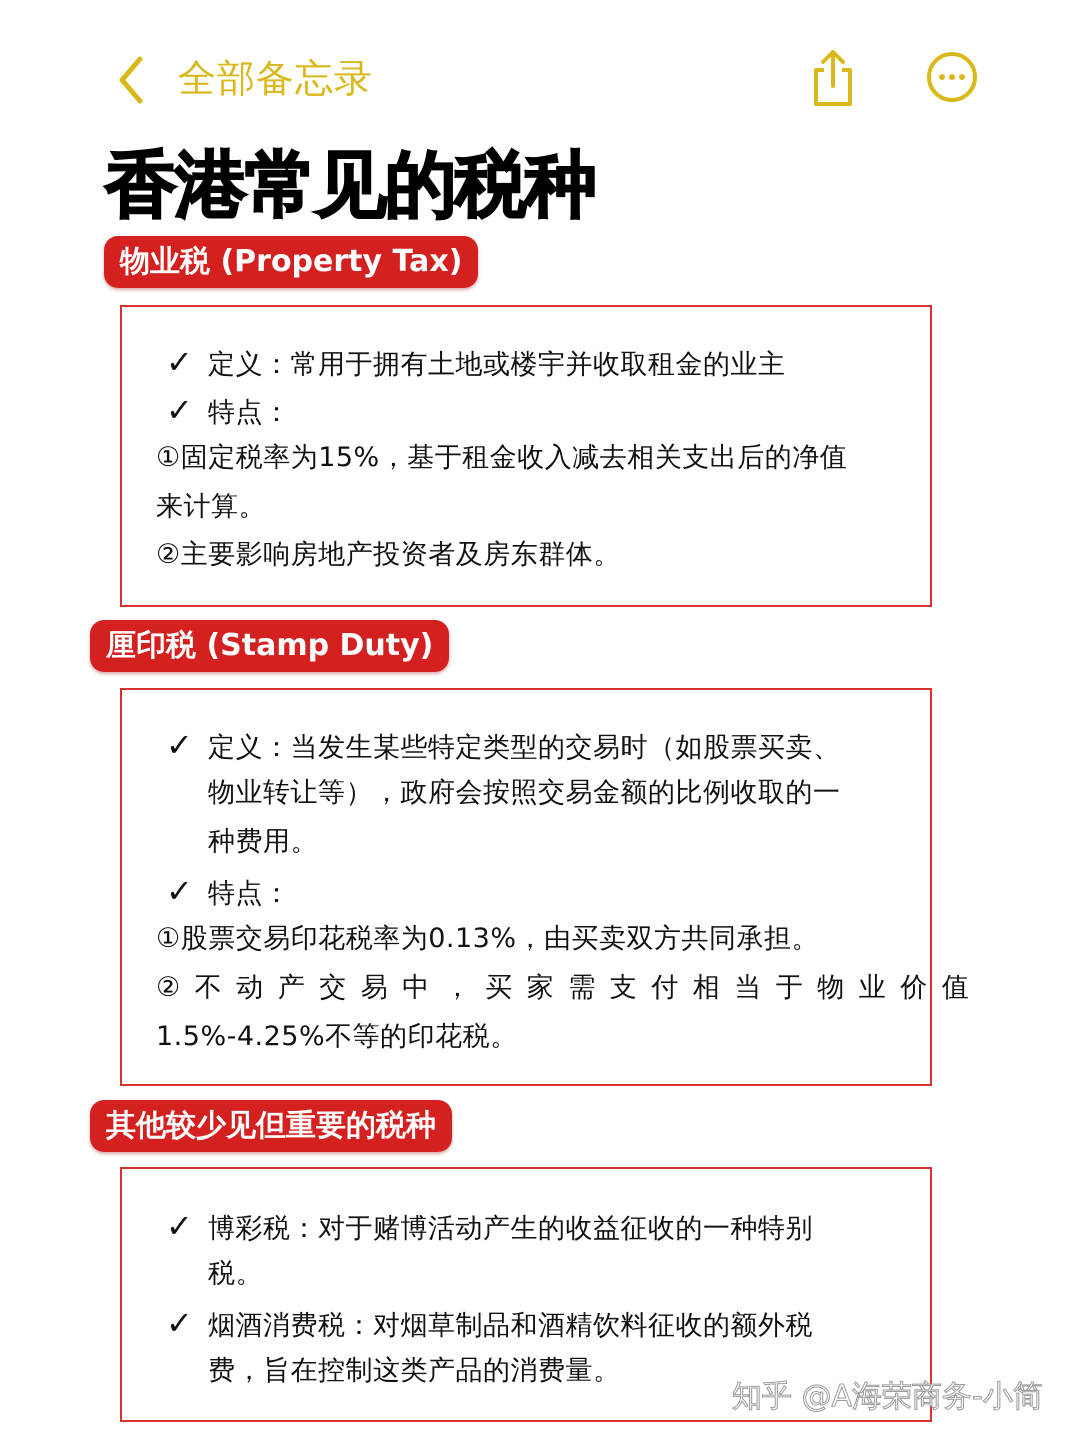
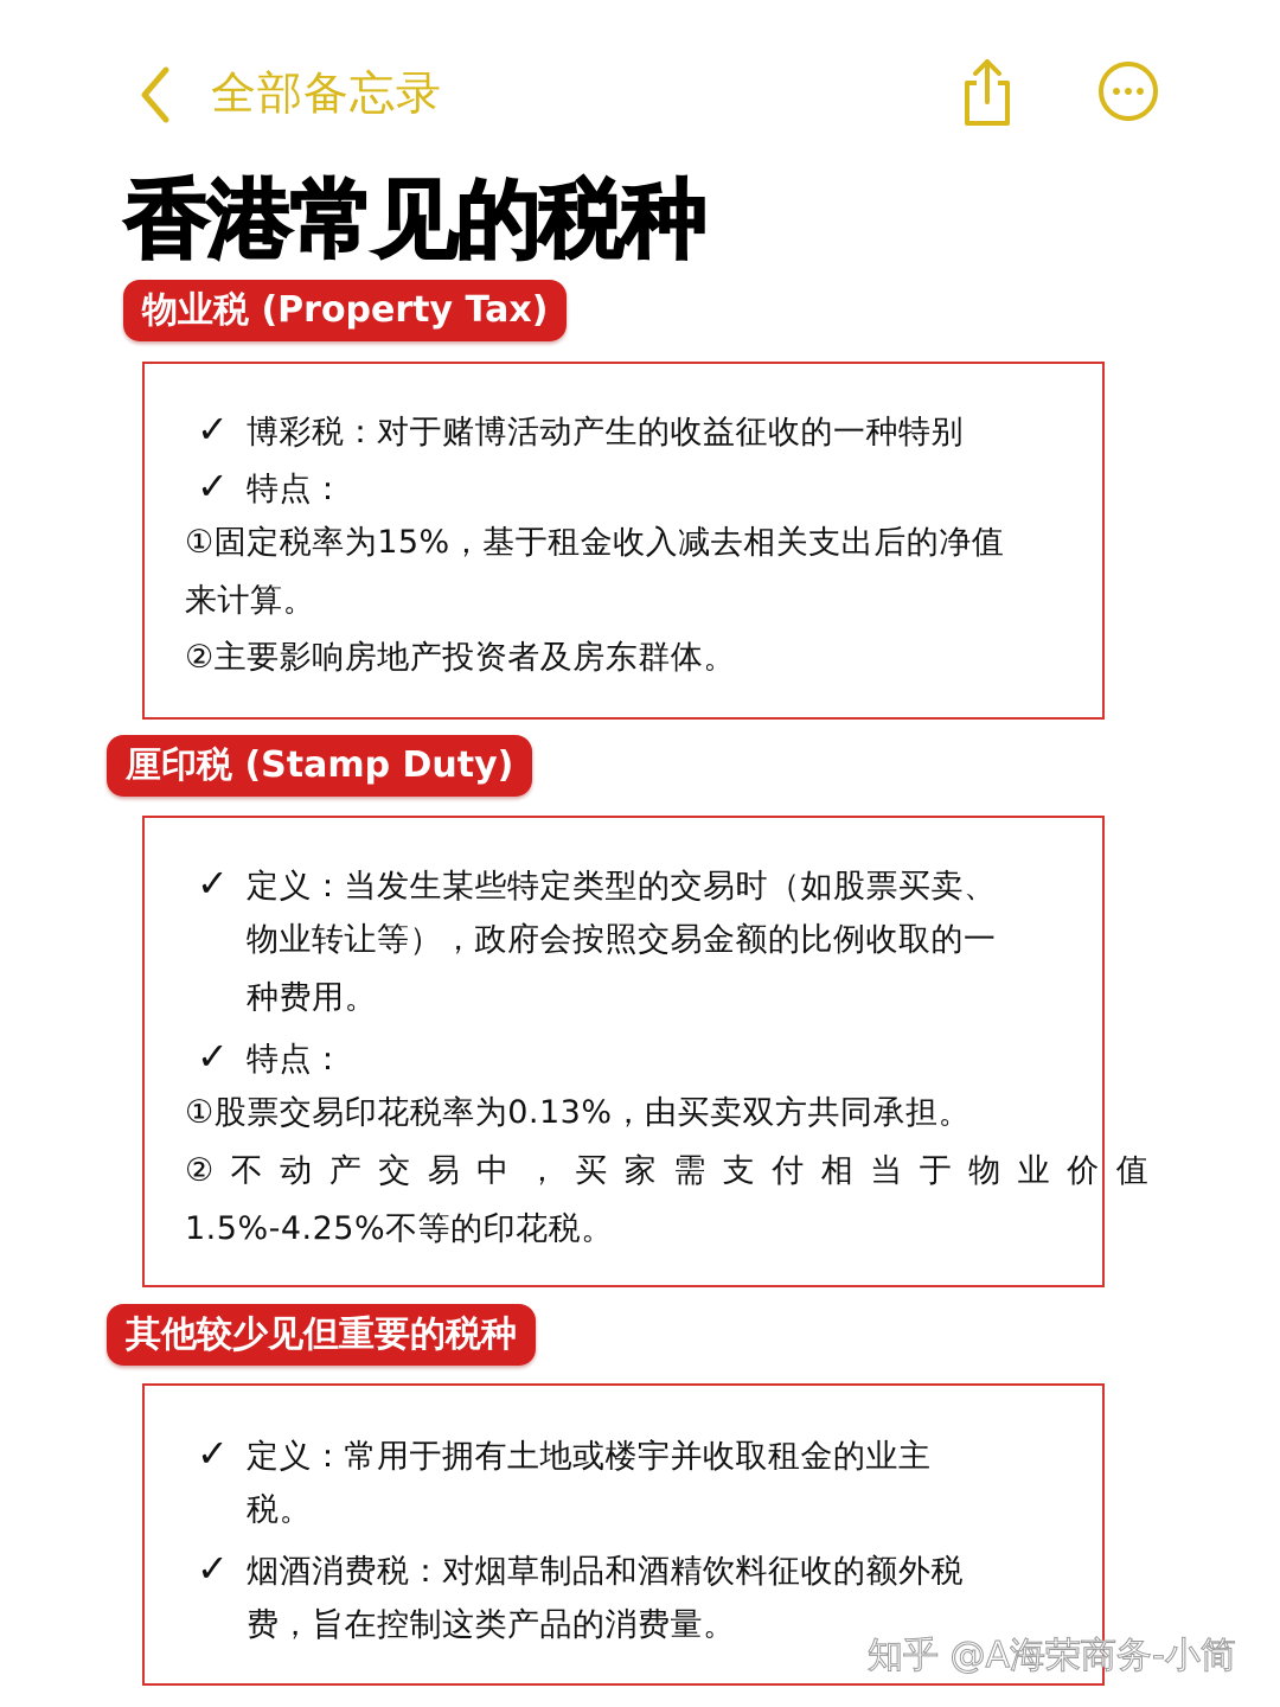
  全部备忘录
  香港常见的税种
  物业税 (Property Tax)
- ✓ 定义：常用于拥有土地或楼宇并收取租金的业主
+ ✓ 博彩税：对于赌博活动产生的收益征收的一种特别
  ✓ 特点：
  ①固定税率为15%，基于租金收入减去相关支出后的净值
  来计算。
  ②主要影响房地产投资者及房东群体。
  厘印税 (Stamp Duty)
  ✓ 定义：当发生某些特定类型的交易时（如股票买卖、
  物业转让等），政府会按照交易金额的比例收取的一
  种费用。
  ✓ 特点：
  ①股票交易印花税率为0.13%，由买卖双方共同承担。
  ②不动产交易中，买家需支付相当于物业价值
  1.5%-4.25%不等的印花税。
  其他较少见但重要的税种
- ✓ 博彩税：对于赌博活动产生的收益征收的一种特别
+ ✓ 定义：常用于拥有土地或楼宇并收取租金的业主
  税。
  ✓ 烟酒消费税：对烟草制品和酒精饮料征收的额外税
  费，旨在控制这类产品的消费量。
  知乎 @A海荣商务-小简
